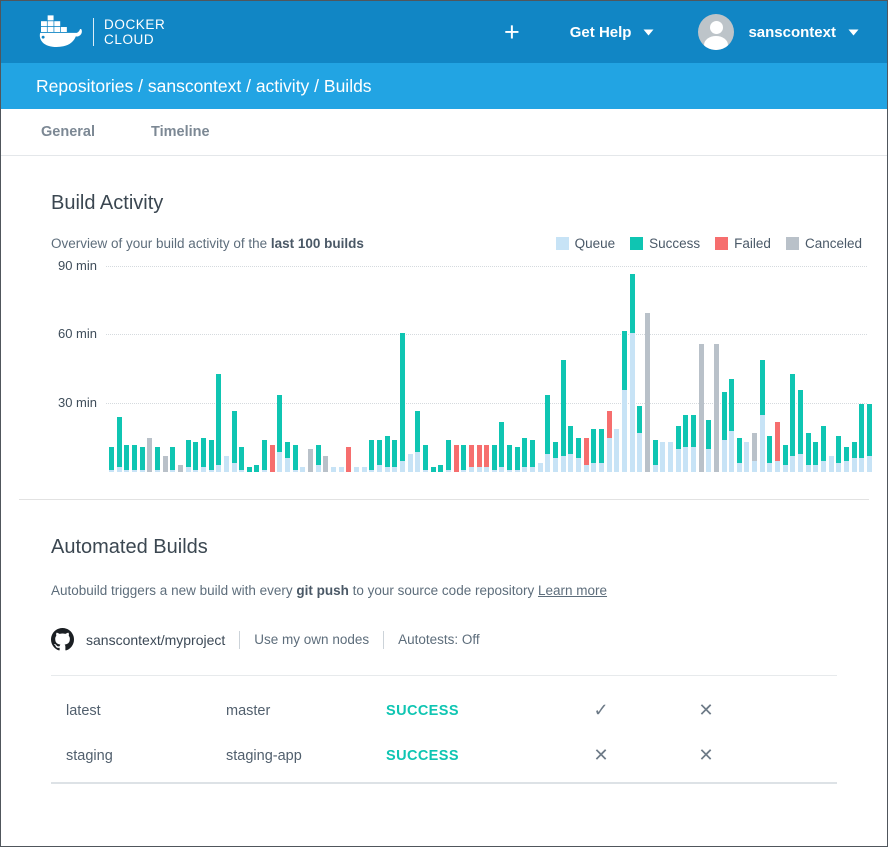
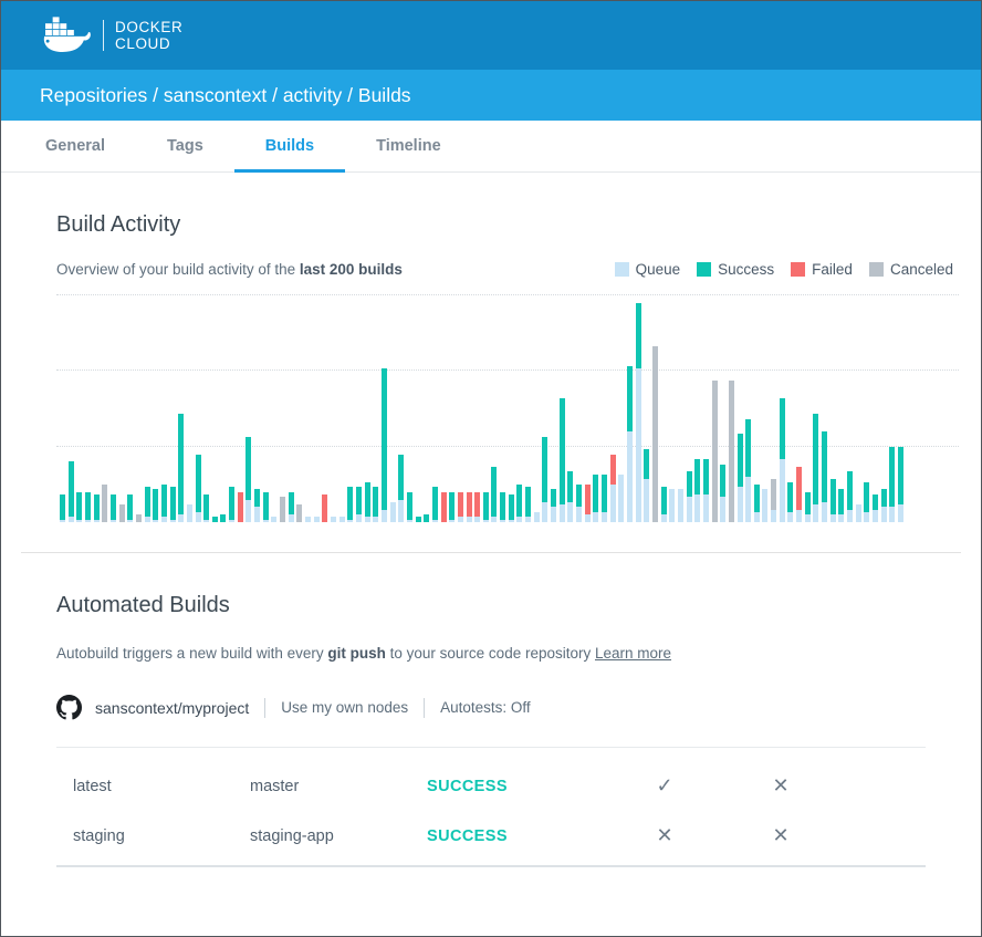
  DOCKER
  CLOUD
- +
- Get Help
- sanscontext
  Repositories / sanscontext / activity / Builds
  General
+ Tags
+ Builds
  Timeline
  Build Activity
- Overview of your build activity of the last 100 builds
+ Overview of your build activity of the last 200 builds
  Queue
  Success
  Failed
  Canceled
- 30 min
- 60 min
- 90 min
  Automated Builds
  Autobuild triggers a new build with every git push to your source code repository Learn more
  sanscontext/myproject
  Use my own nodes
  Autotests: Off
  latest
  master
  SUCCESS
  ✓
  ✕
  staging
  staging-app
  SUCCESS
  ✕
  ✕
